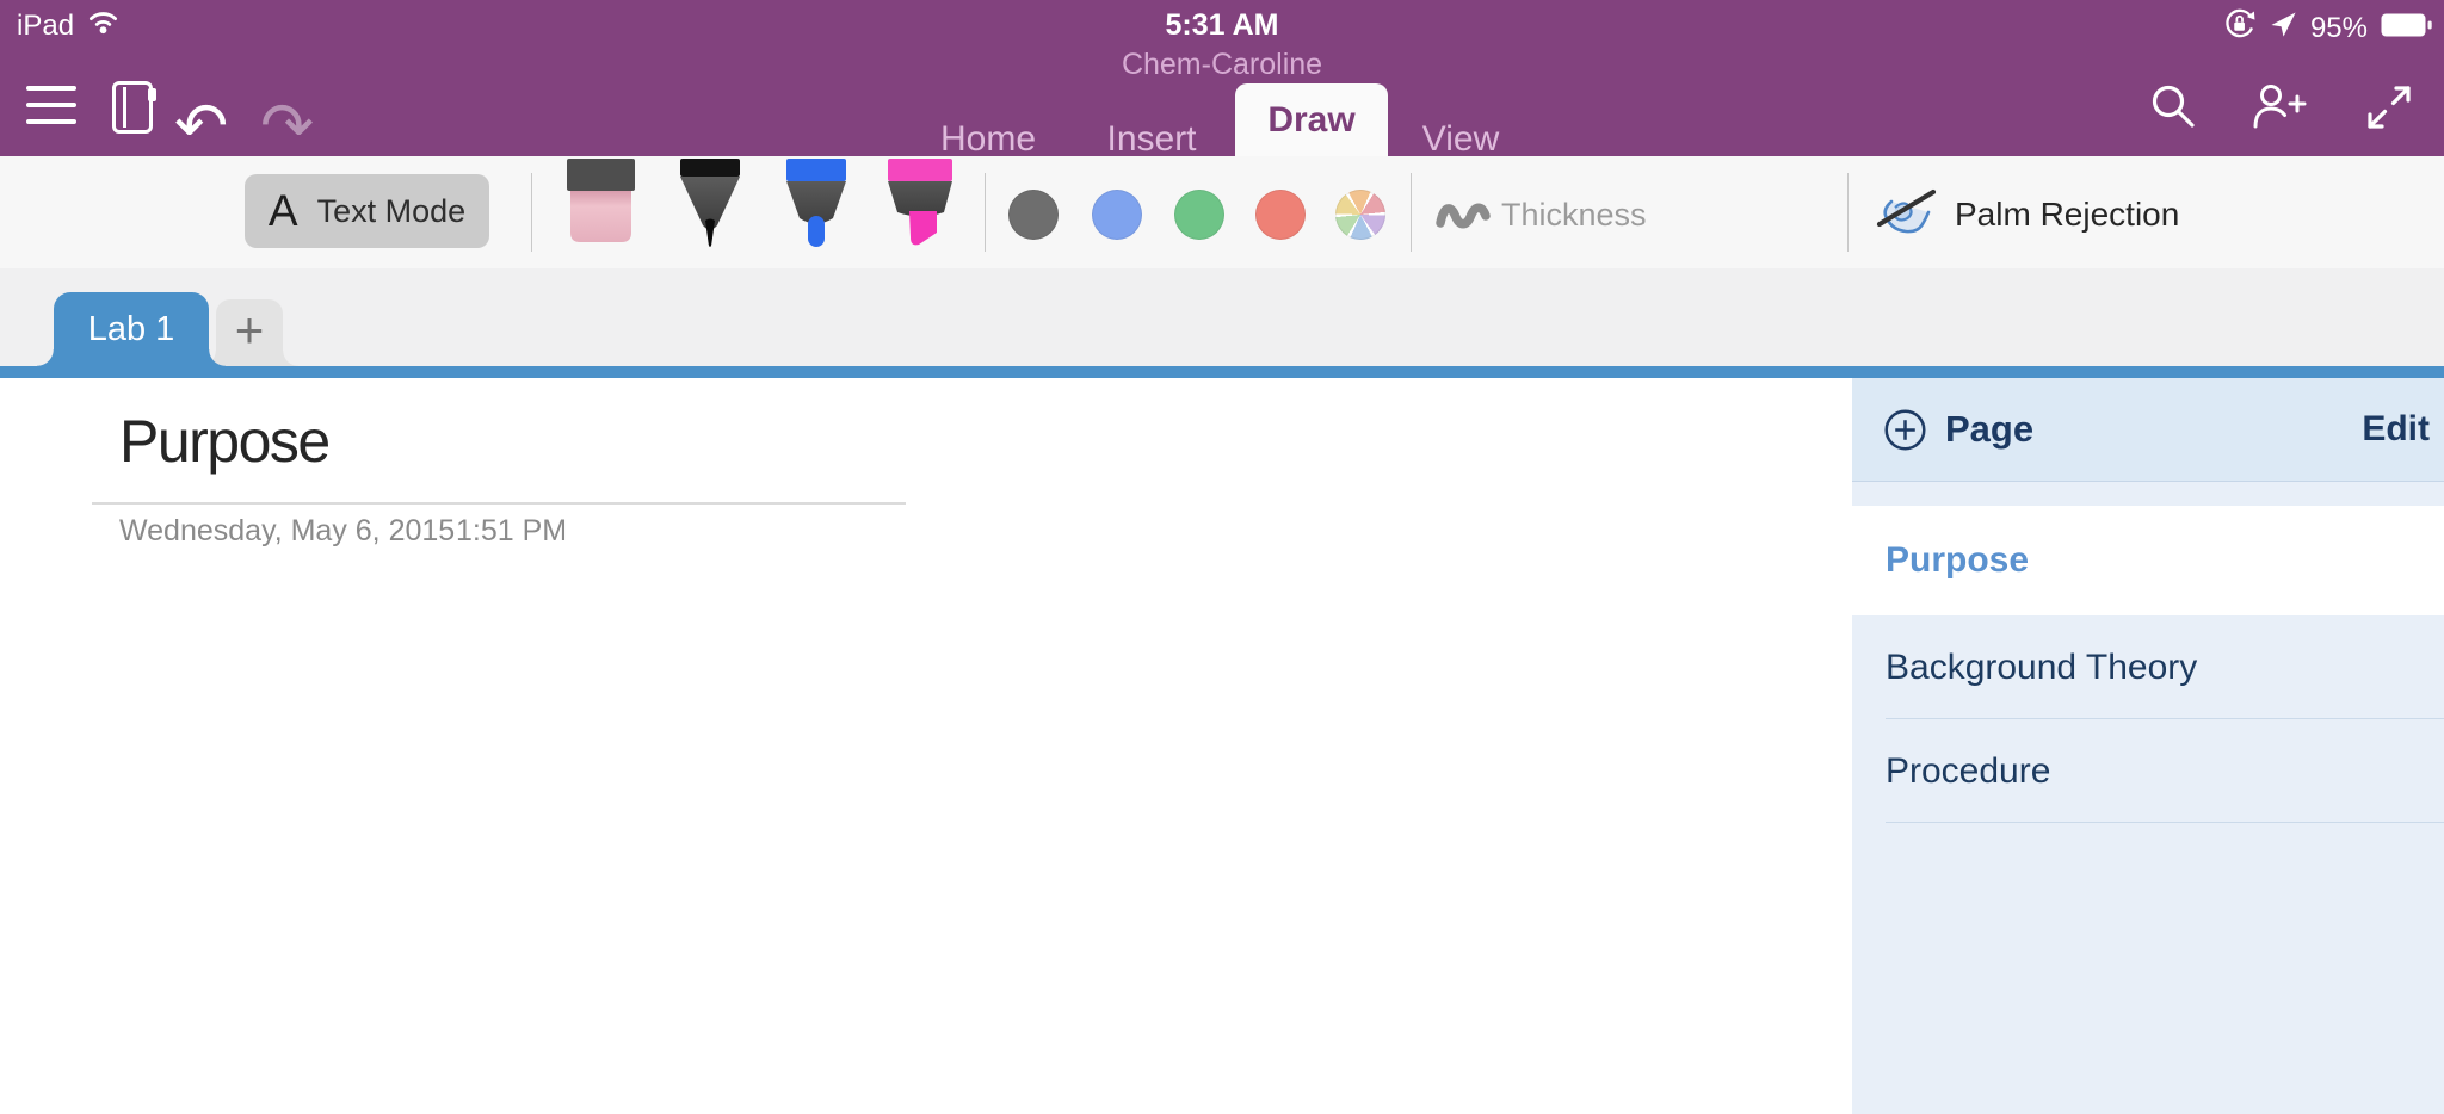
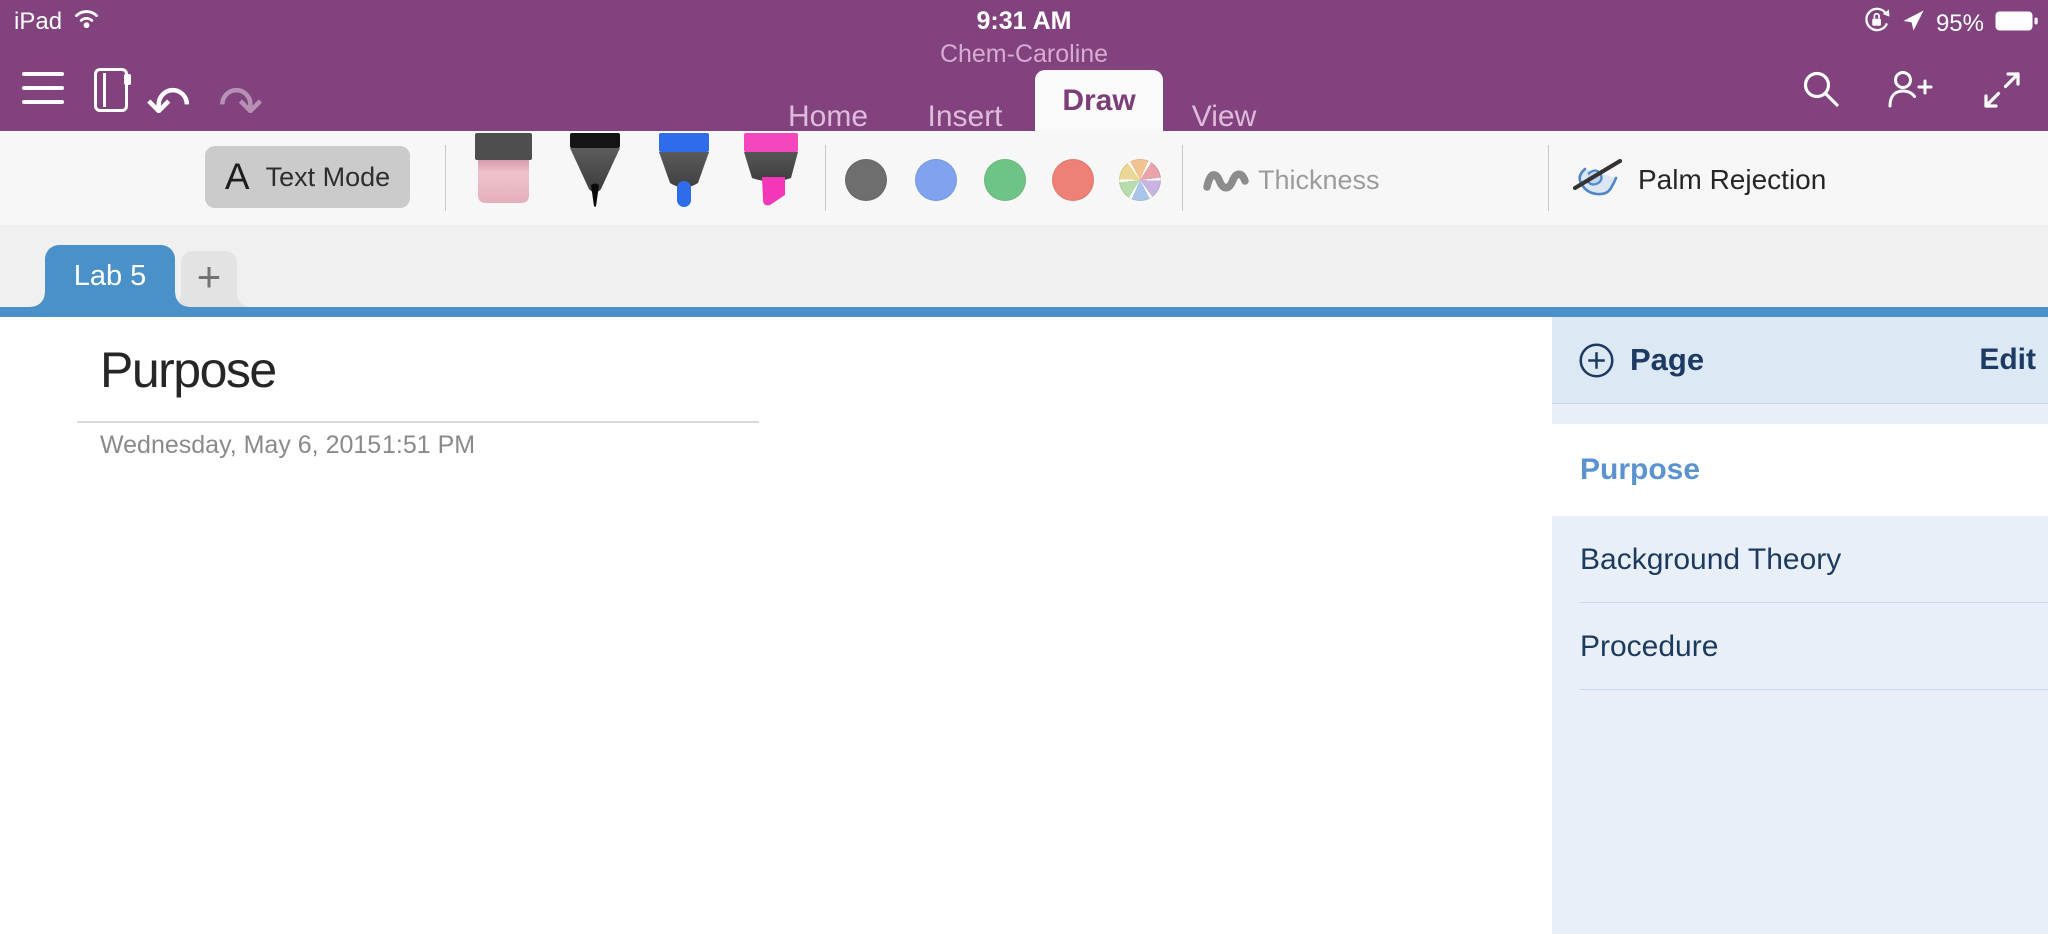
  iPad
- 5:31 AM
+ 9:31 AM
  Chem-Caroline
  95%
  ↶
  ↷
  Home
  Insert
  Draw
  View
  A
  Text Mode
  Thickness
  Palm Rejection
  +
- Lab 1
+ Lab 5
  Purpose
  Wednesday, May 6, 2015
  1:51 PM
  Page
  Edit
  Purpose
  Background Theory
  Procedure
